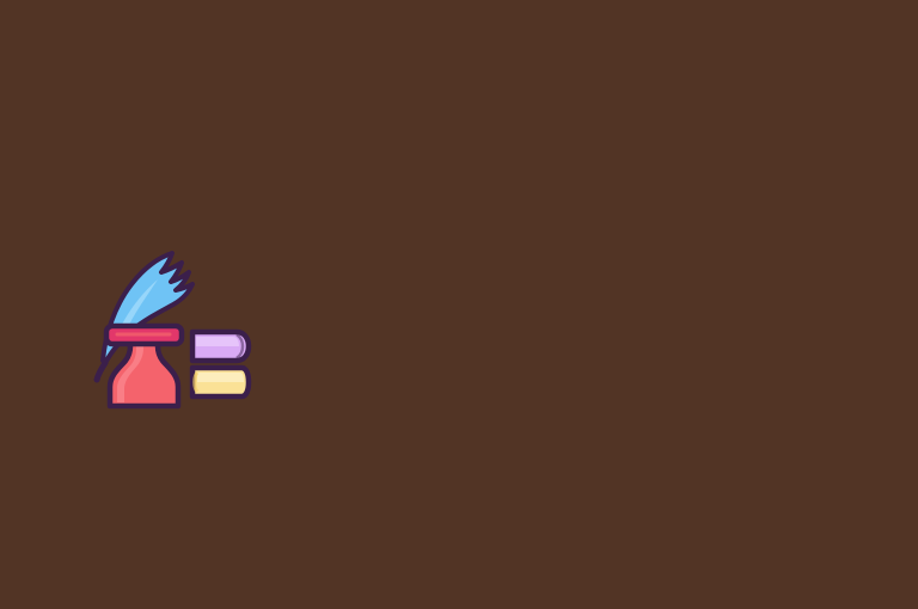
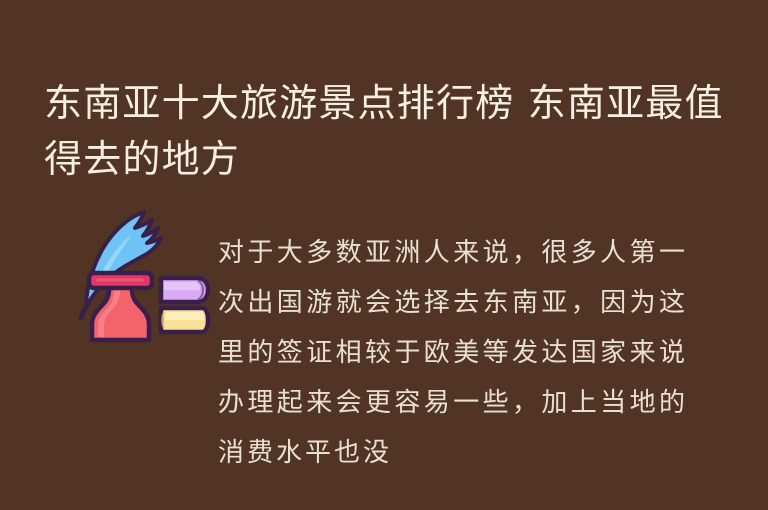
+ 东南亚十大旅游景点排行榜 东南亚最值得去的地方
+ 对于大多数亚洲人来说，很多人第一次出国游就会选择去东南亚，因为这里的签证相较于欧美等发达国家来说办理起来会更容易一些，加上当地的消费水平也没
